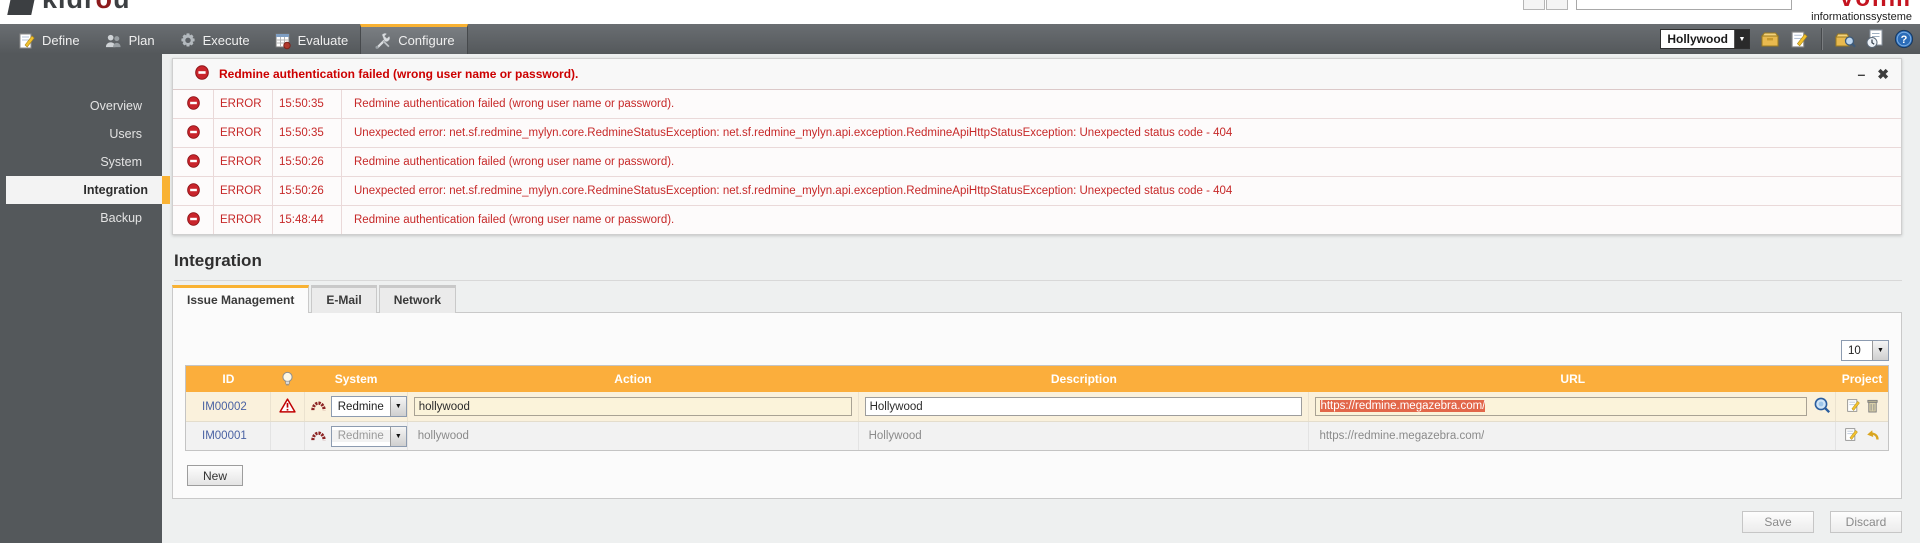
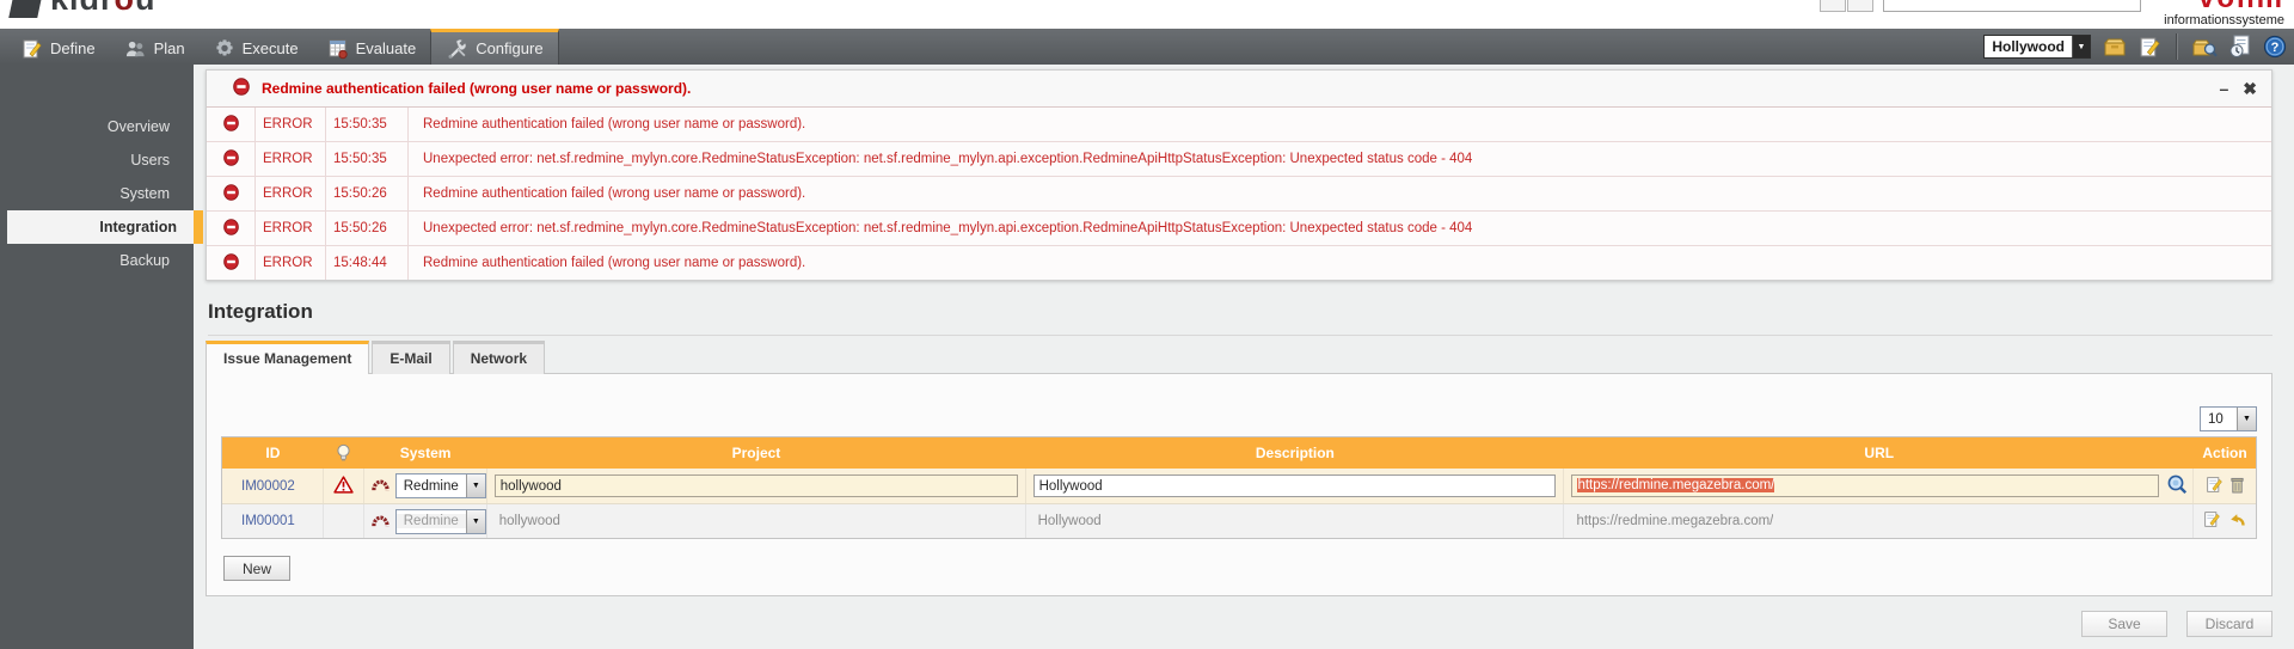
  informationssysteme
  Define
  Plan
  Execute
  Evaluate
  Configure
  Hollywood
  ?
  Overview
  Users
  System
  Integration
  Backup
  Redmine authentication failed (wrong user name or password).
  –
  ✖
  ERROR
  15:50:35
  Redmine authentication failed (wrong user name or password).
  ERROR
  15:50:35
  Unexpected error: net.sf.redmine_mylyn.core.RedmineStatusException: net.sf.redmine_mylyn.api.exception.RedmineApiHttpStatusException: Unexpected status code - 404
  ERROR
  15:50:26
  Redmine authentication failed (wrong user name or password).
  ERROR
  15:50:26
  Unexpected error: net.sf.redmine_mylyn.core.RedmineStatusException: net.sf.redmine_mylyn.api.exception.RedmineApiHttpStatusException: Unexpected status code - 404
  ERROR
  15:48:44
  Redmine authentication failed (wrong user name or password).
  Integration
  Issue Management
  E-Mail
  Network
  10
  ID
  System
- Action
+ Project
  Description
  URL
- Project
+ Action
  IM00002
  Redmine
  hollywood
  Hollywood
  https://redmine.megazebra.com/
  IM00001
  Redmine
  hollywood
  Hollywood
  https://redmine.megazebra.com/
  New
  Save
  Discard
